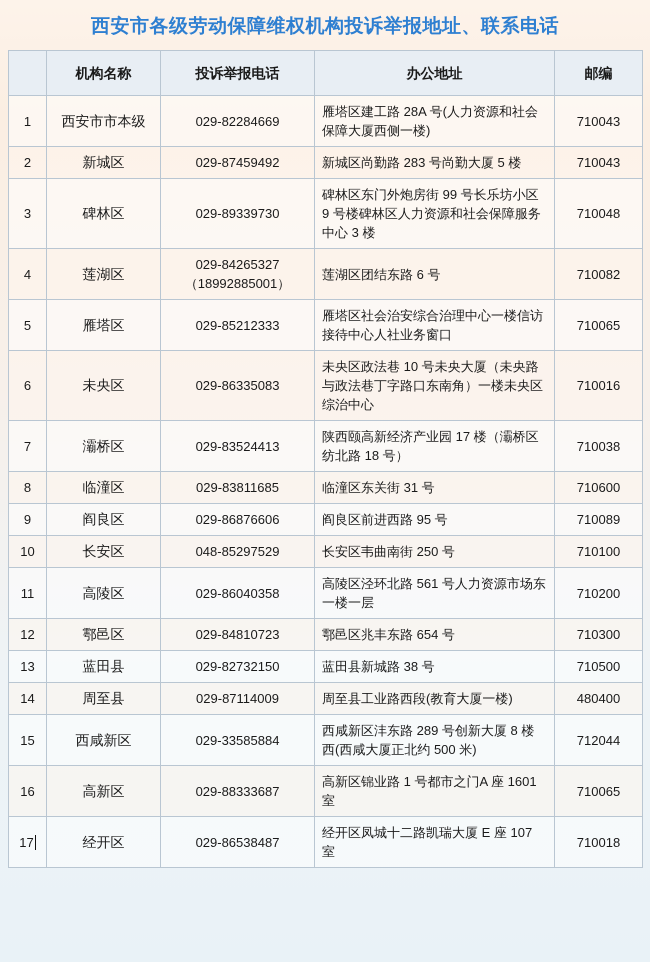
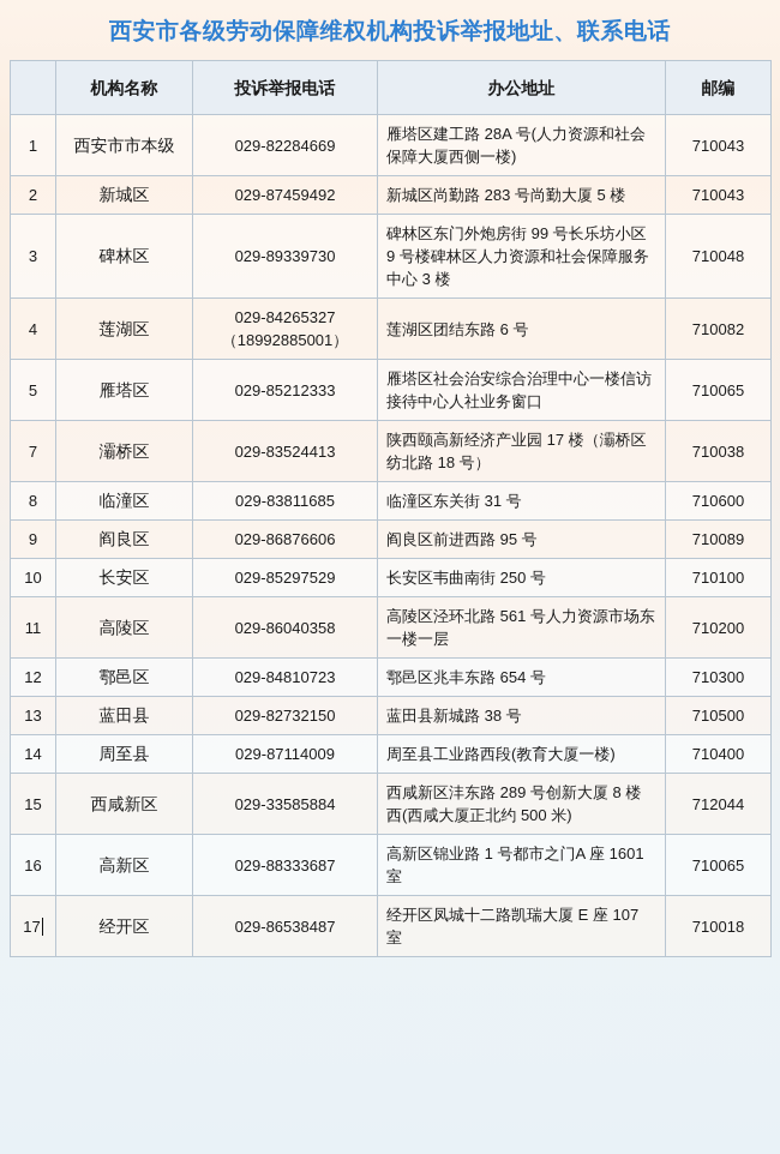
  西安市各级劳动保障维权机构投诉举报地址、联系电话
  	机构名称	投诉举报电话	办公地址	邮编
  1	西安市市本级	029-82284669	雁塔区建工路 28A 号(人力资源和社会保障大厦西侧一楼)	710043
  2	新城区	029-87459492	新城区尚勤路 283 号尚勤大厦 5 楼	710043
  3	碑林区	029-89339730	碑林区东门外炮房街 99 号长乐坊小区 9 号楼碑林区人力资源和社会保障服务中心 3 楼	710048
  4	莲湖区	029-84265327（18992885001）	莲湖区团结东路 6 号	710082
  5	雁塔区	029-85212333	雁塔区社会治安综合治理中心一楼信访接待中心人社业务窗口	710065
- 6	未央区	029-86335083	未央区政法巷 10 号未央大厦（未央路与政法巷丁字路口东南角）一楼未央区综治中心	710016
  7	灞桥区	029-83524413	陕西颐高新经济产业园 17 楼（灞桥区纺北路 18 号）	710038
  8	临潼区	029-83811685	临潼区东关街 31 号	710600
  9	阎良区	029-86876606	阎良区前进西路 95 号	710089
- 10	长安区	048-85297529	长安区韦曲南街 250 号	710100
+ 10	长安区	029-85297529	长安区韦曲南街 250 号	710100
  11	高陵区	029-86040358	高陵区泾环北路 561 号人力资源市场东一楼一层	710200
  12	鄠邑区	029-84810723	鄠邑区兆丰东路 654 号	710300
  13	蓝田县	029-82732150	蓝田县新城路 38 号	710500
- 14	周至县	029-87114009	周至县工业路西段(教育大厦一楼)	480400
+ 14	周至县	029-87114009	周至县工业路西段(教育大厦一楼)	710400
  15	西咸新区	029-33585884	西咸新区沣东路 289 号创新大厦 8 楼西(西咸大厦正北约 500 米)	712044
  16	高新区	029-88333687	高新区锦业路 1 号都市之门A 座 1601 室	710065
  17	经开区	029-86538487	经开区凤城十二路凯瑞大厦 E 座 107 室	710018
